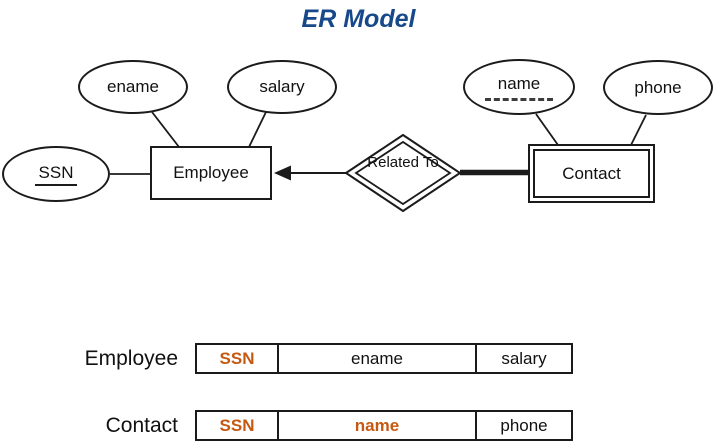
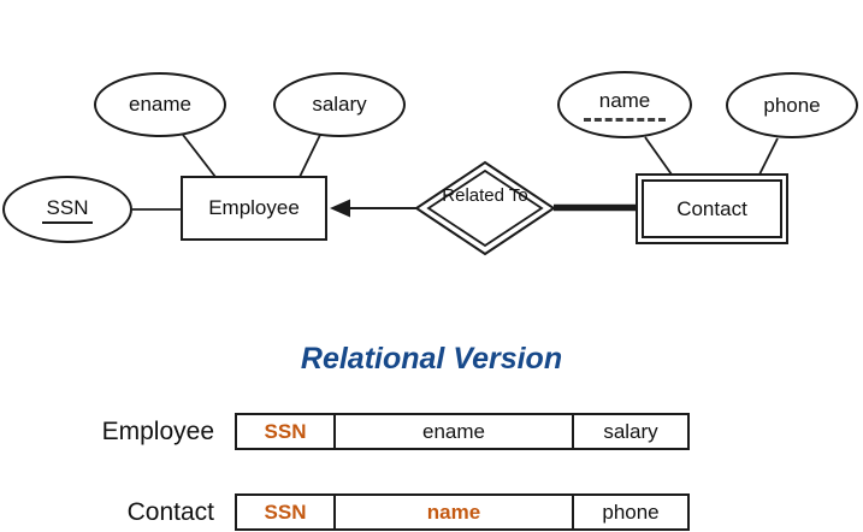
- ER Model
  ename
  salary
  SSN
  name
  phone
  Employee
  Contact
  Related To
+ Relational Version
  Employee
  SSN
  ename
  salary
  Contact
  SSN
  name
  phone
